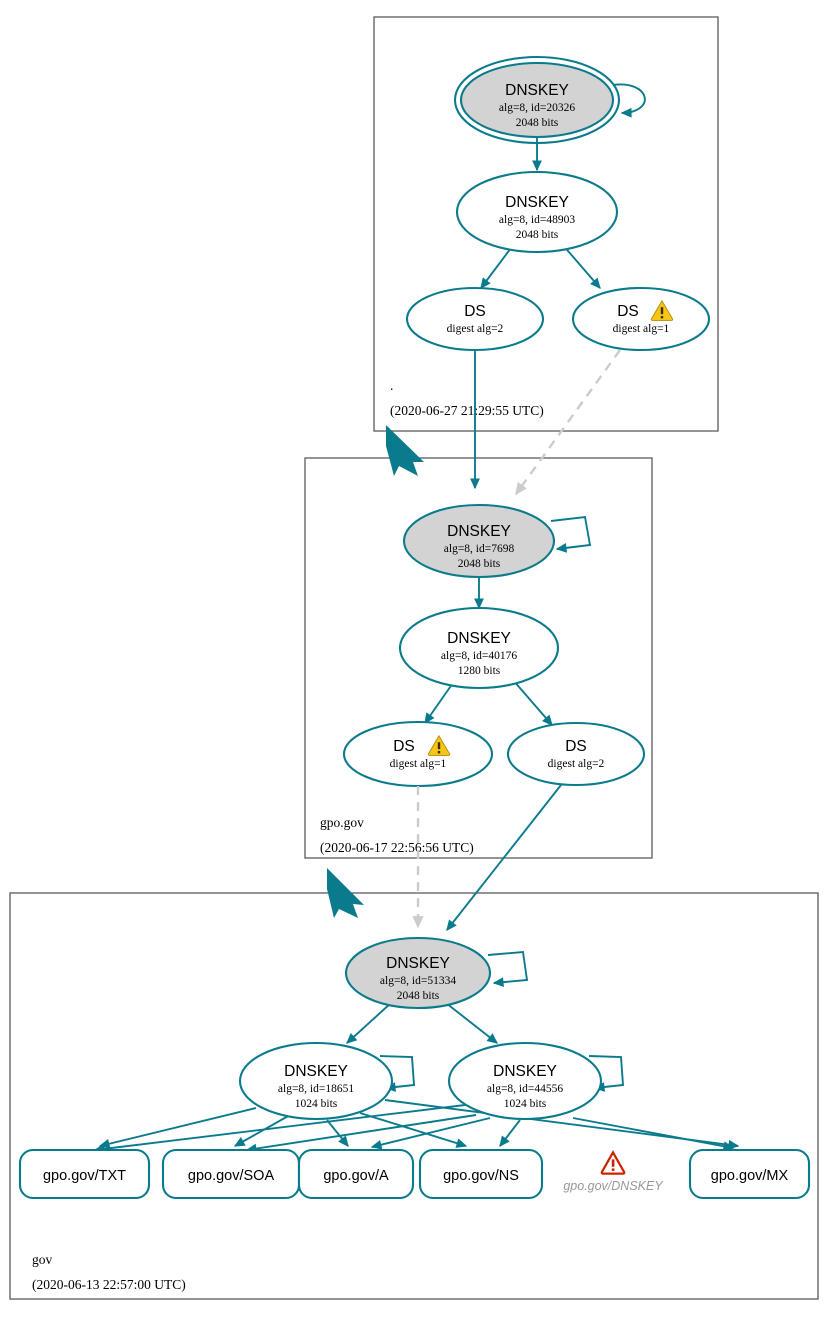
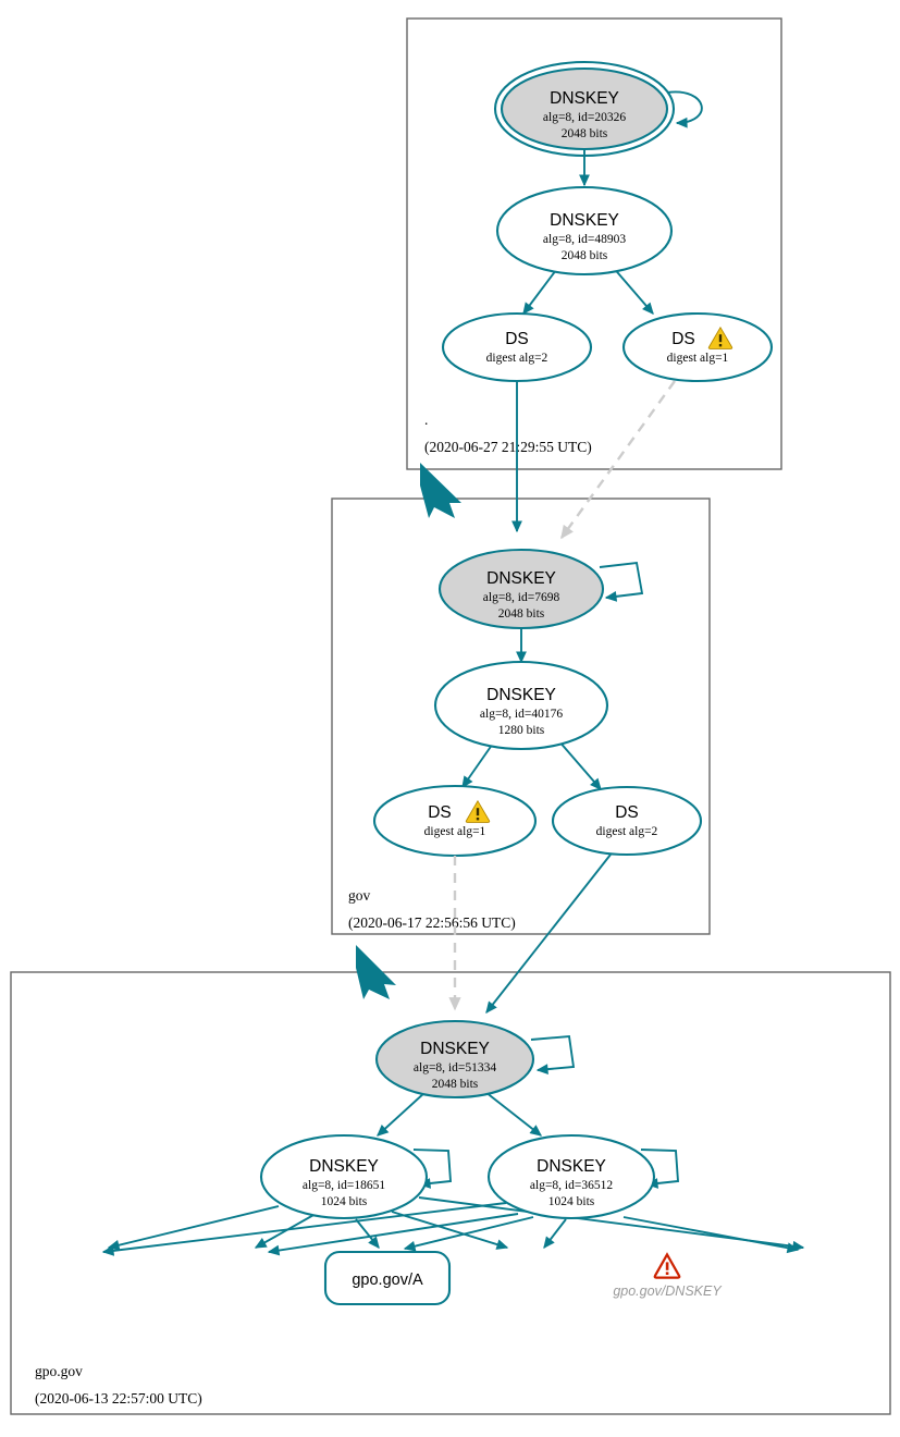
  .
  (2020-06-27 21:29:55 UTC)
  DNSKEY
  alg=8, id=20326
  2048 bits
  DNSKEY
  alg=8, id=48903
  2048 bits
  DS
  digest alg=2
  DS
  digest alg=1
- gpo.gov
+ gov
  (2020-06-17 22:56:56 UTC)
  DNSKEY
  alg=8, id=7698
  2048 bits
  DNSKEY
  alg=8, id=40176
  1280 bits
  DS
  digest alg=1
  DS
  digest alg=2
- gov
+ gpo.gov
  (2020-06-13 22:57:00 UTC)
  DNSKEY
  alg=8, id=51334
  2048 bits
  DNSKEY
  alg=8, id=18651
  1024 bits
  DNSKEY
- alg=8, id=44556
+ alg=8, id=36512
  1024 bits
- gpo.gov/TXT
- gpo.gov/SOA
  gpo.gov/A
- gpo.gov/NS
  gpo.gov/DNSKEY
- gpo.gov/MX
